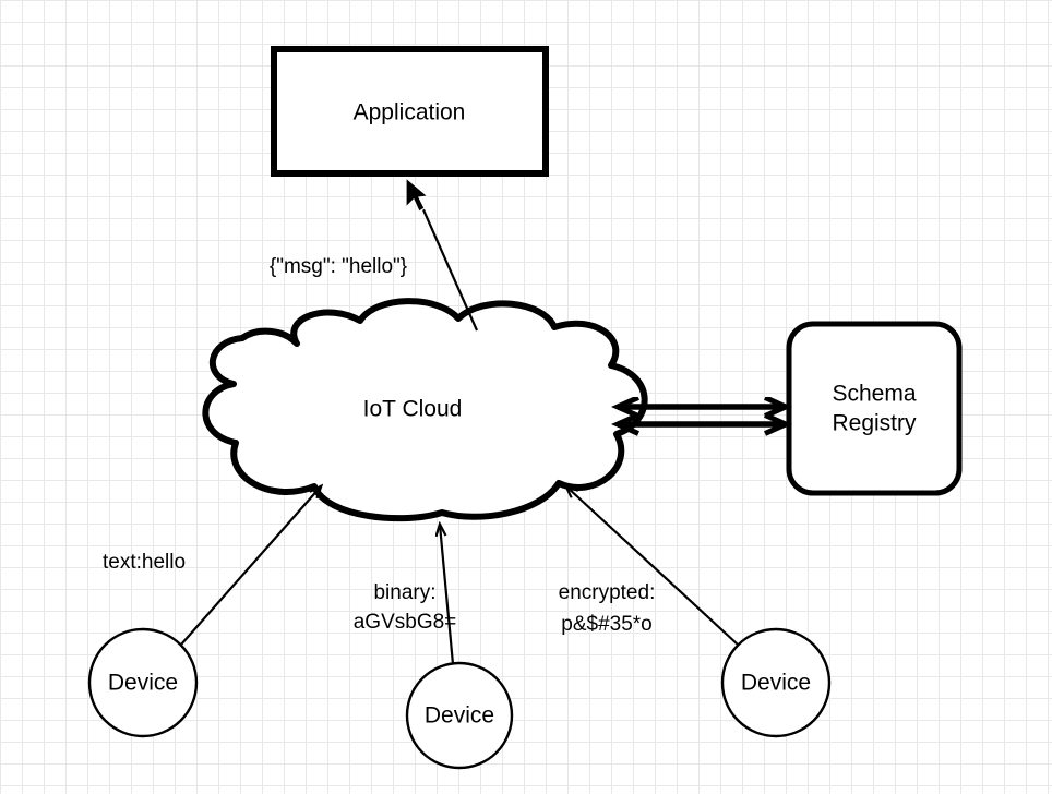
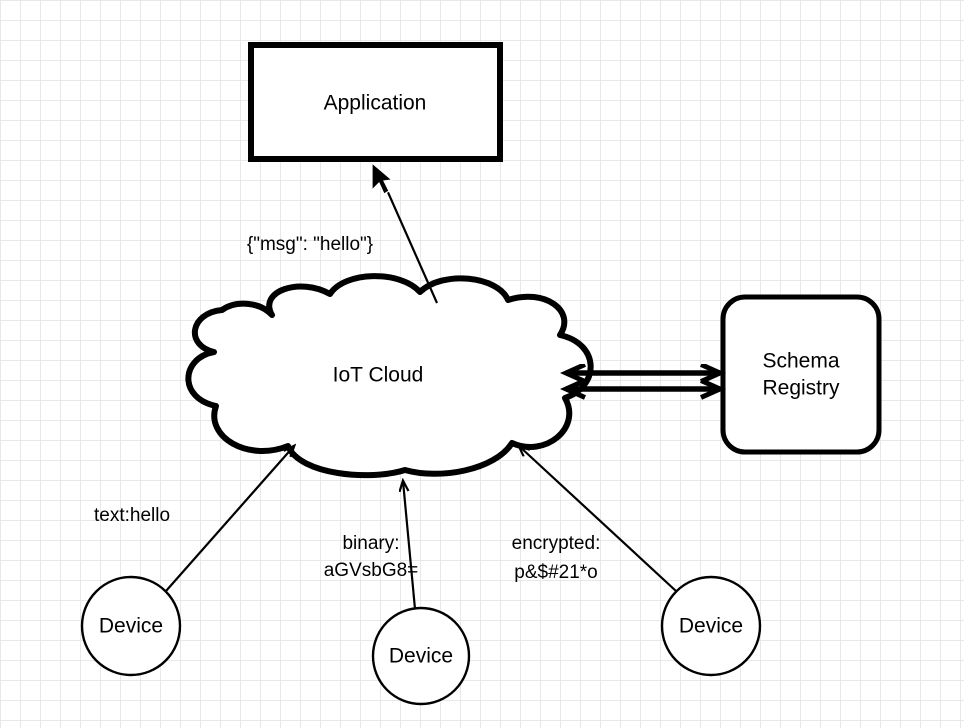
  Application
  IoT Cloud
  Schema
  Registry
  Device
  Device
  Device
  {"msg": "hello"}
  text:hello
  binary:
  aGVsbG8=
  encrypted:
- p&$#35*o
+ p&$#21*o
